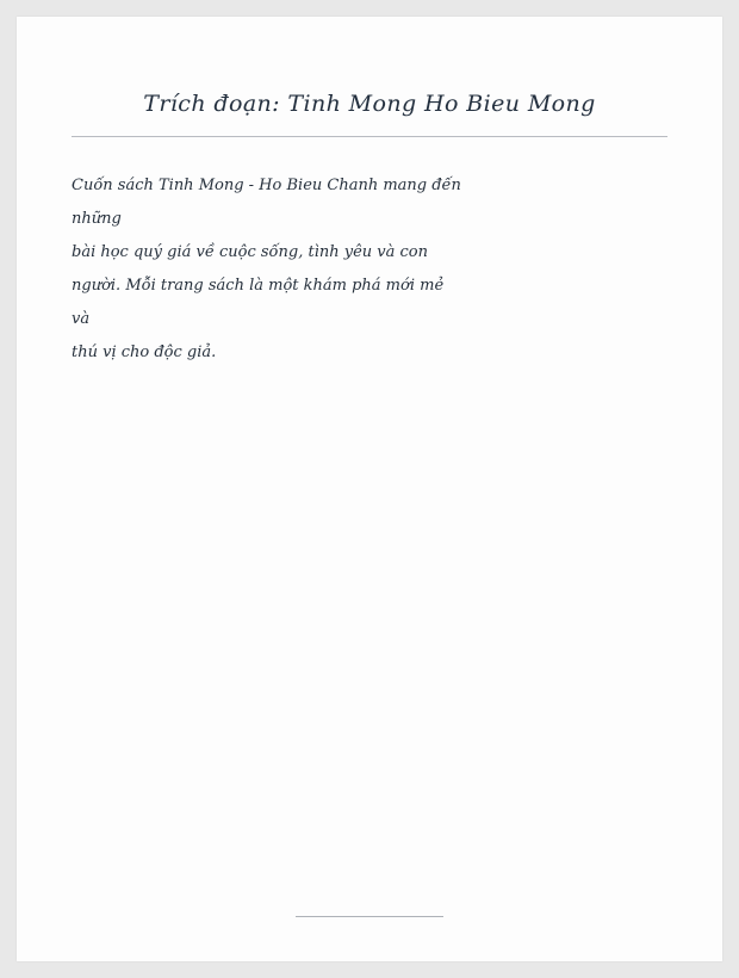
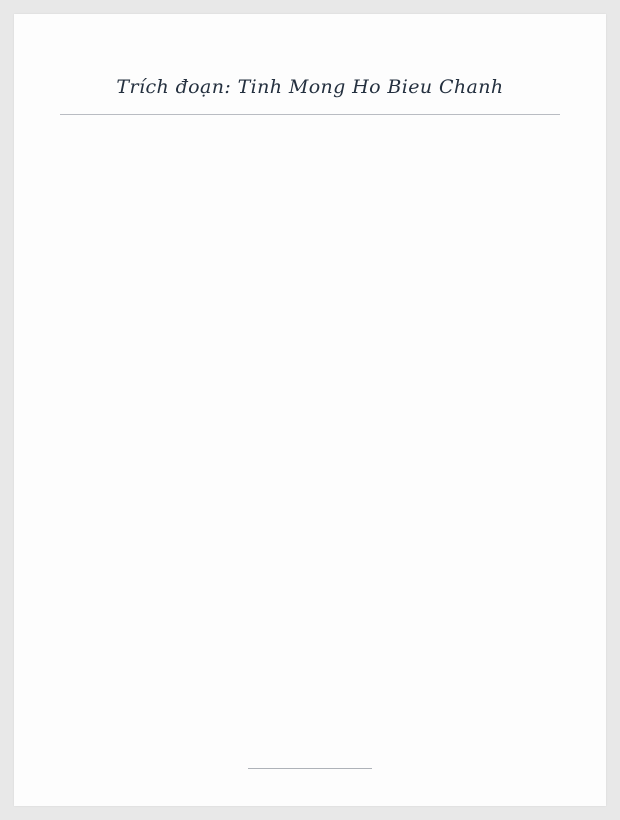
- Trích đoạn: Tinh Mong Ho Bieu Mong
+ Trích đoạn: Tinh Mong Ho Bieu Chanh
- Cuốn sách Tinh Mong - Ho Bieu Chanh mang đến
- những
- bài học quý giá về cuộc sống, tình yêu và con
- người. Mỗi trang sách là một khám phá mới mẻ
- và
- thú vị cho độc giả.
